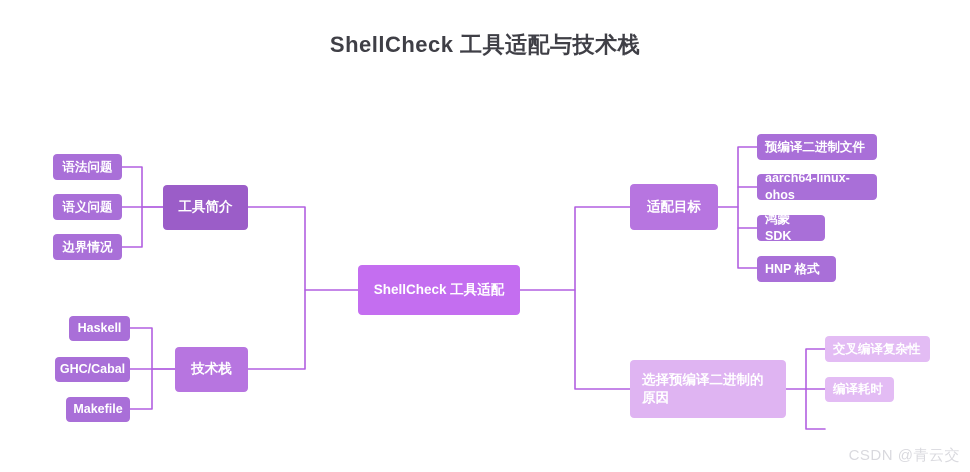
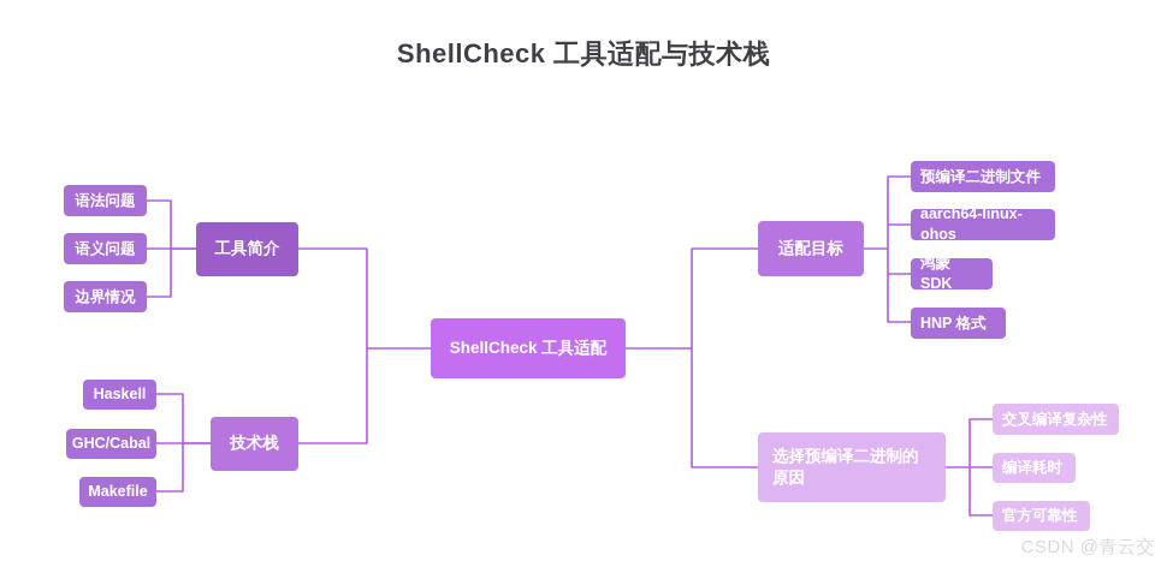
  ShellCheck 工具适配与技术栈
  ShellCheck 工具适配
  工具简介
  语法问题
  语义问题
  边界情况
  技术栈
  Haskell
  GHC/Cabal
  Makefile
  适配目标
  预编译二进制文件
  aarch64-linux-ohos
  鸿蒙 SDK
  HNP 格式
  选择预编译二进制的
  原因
  交叉编译复杂性
  编译耗时
+ 官方可靠性
  CSDN @青云交
